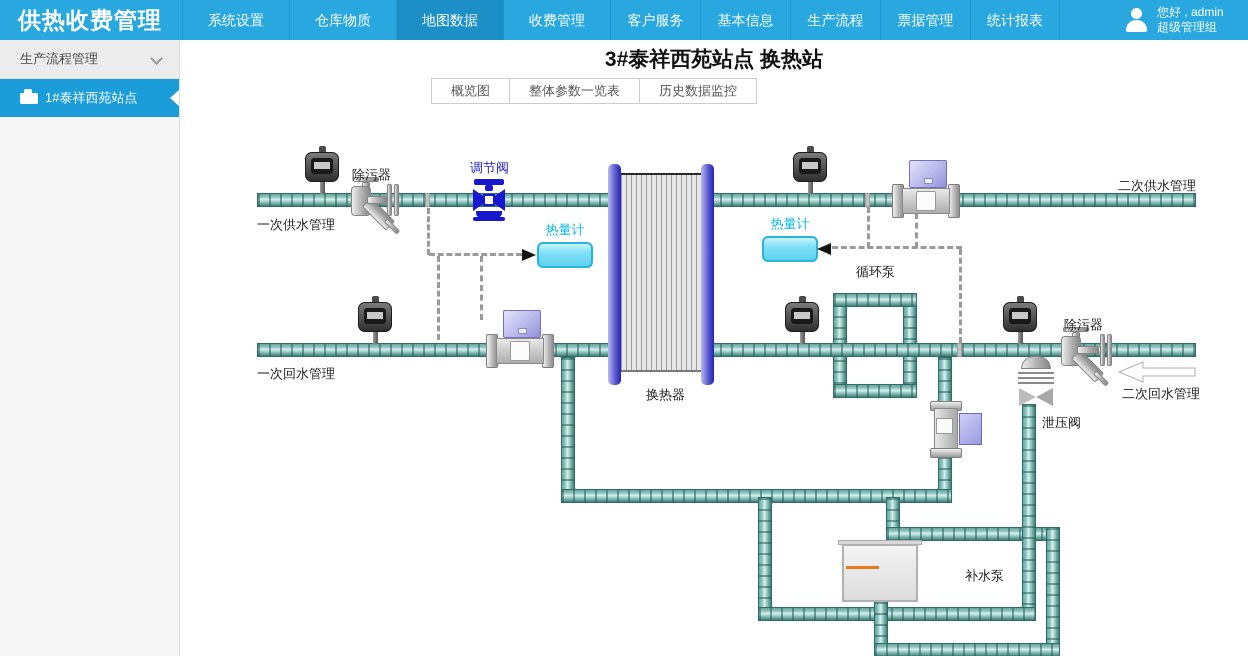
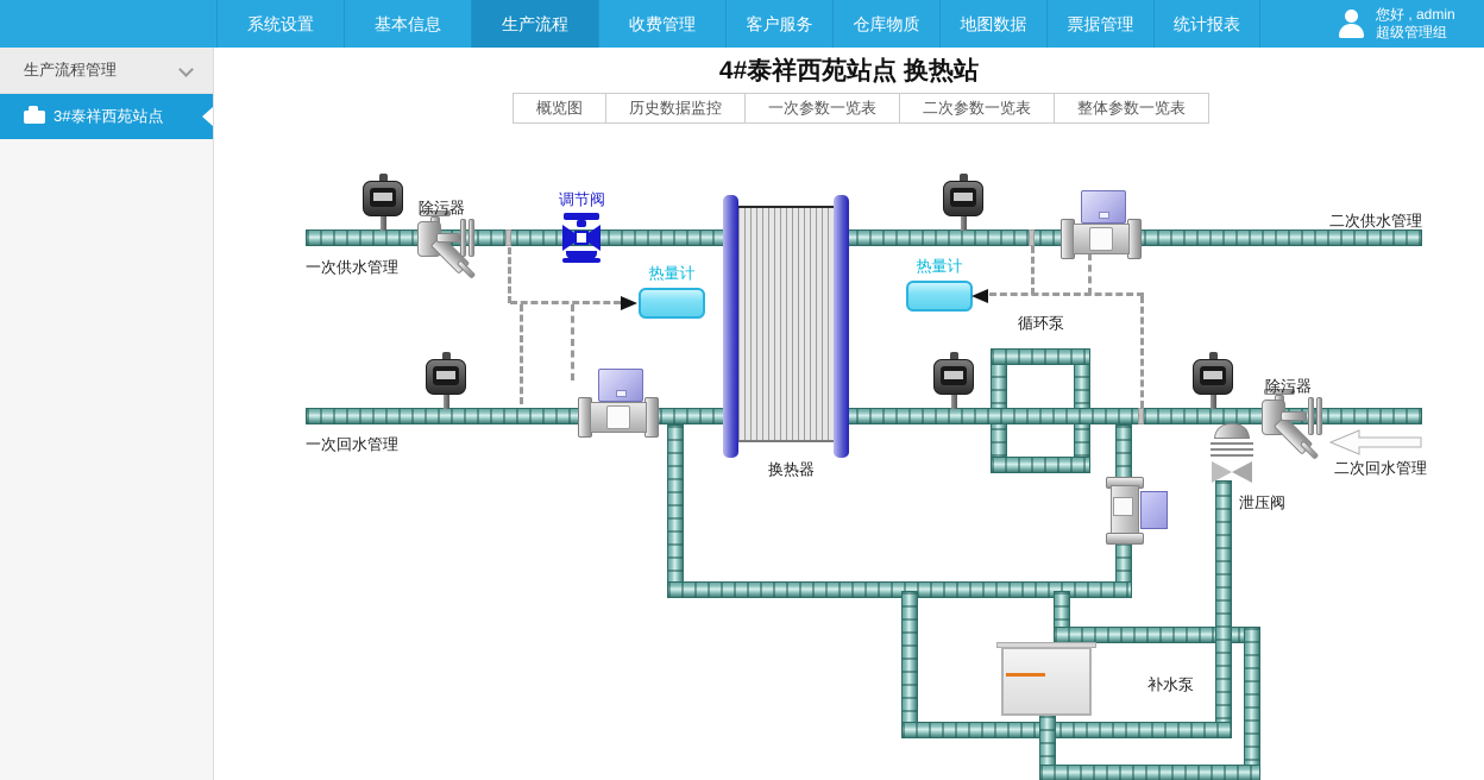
- 供热收费管理
  系统设置
- 仓库物质
+ 基本信息
- 地图数据
+ 生产流程
  收费管理
  客户服务
- 基本信息
+ 仓库物质
- 生产流程
+ 地图数据
  票据管理
  统计报表
  您好 , admin
  超级管理组
  生产流程管理
- 1#泰祥西苑站点
+ 3#泰祥西苑站点
- 3#泰祥西苑站点 换热站
+ 4#泰祥西苑站点 换热站
  概览图
- 整体参数一览表
+ 历史数据监控
+ 一次参数一览表
+ 二次参数一览表
- 历史数据监控
+ 整体参数一览表
  一次供水管理
  一次回水管理
  二次供水管理
  二次回水管理
  除污器
  调节阀
  热量计
  热量计
  循环泵
  除污器
  泄压阀
  换热器
  补水泵
